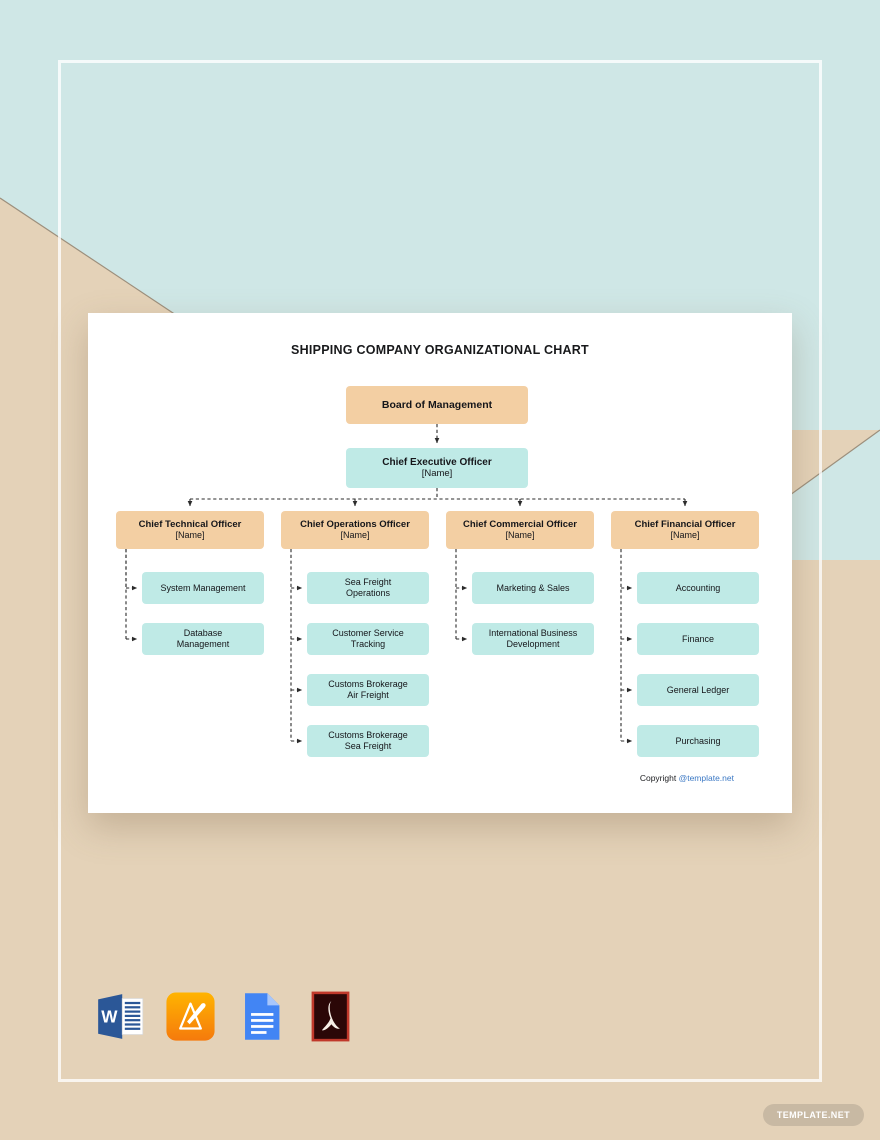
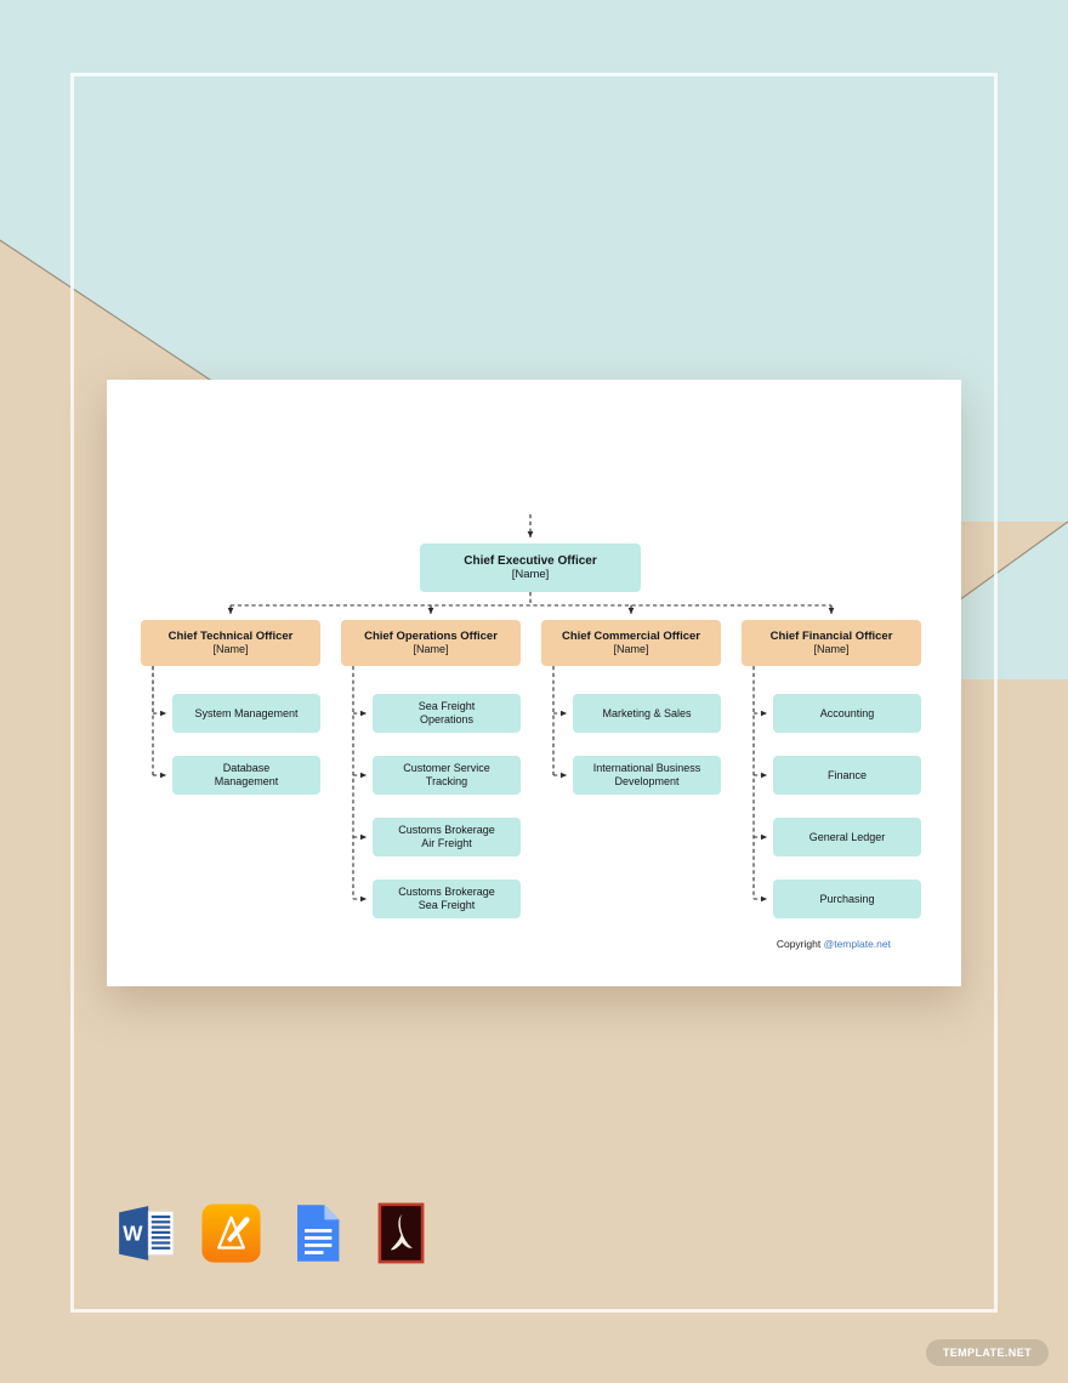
- SHIPPING COMPANY ORGANIZATIONAL CHART
- Board of Management
  Chief Executive Officer
  [Name]
  Chief Technical Officer
  [Name]
  Chief Operations Officer
  [Name]
  Chief Commercial Officer
  [Name]
  Chief Financial Officer
  [Name]
  System Management
  Database
  Management
  Sea Freight
  Operations
  Customer Service
  Tracking
  Customs Brokerage
  Air Freight
  Customs Brokerage
  Sea Freight
  Marketing & Sales
  International Business
  Development
  Accounting
  Finance
  General Ledger
  Purchasing
  Copyright @template.net
  W
  TEMPLATE.NET
